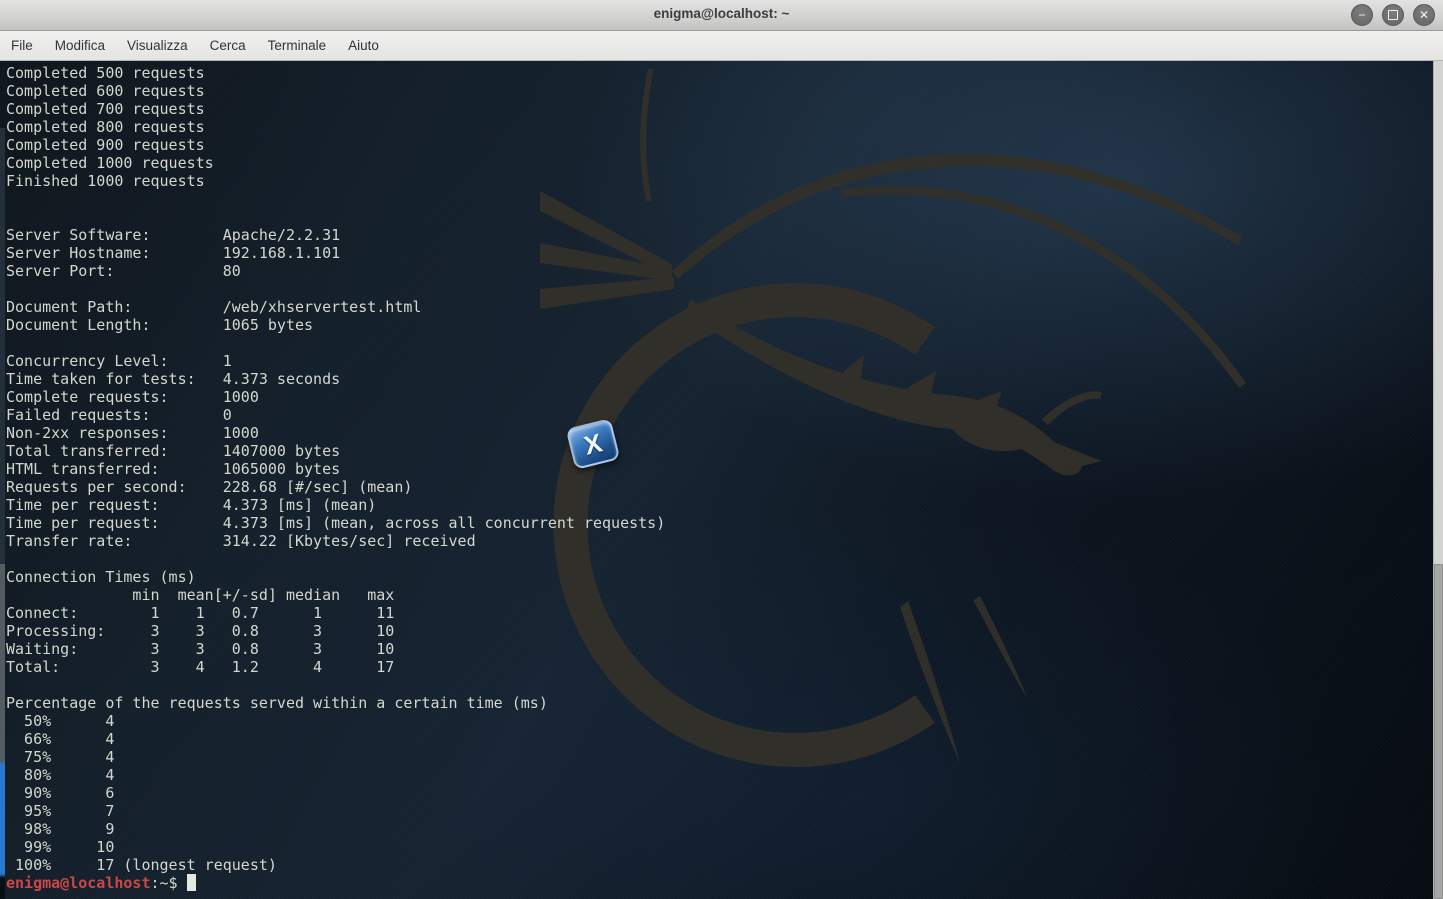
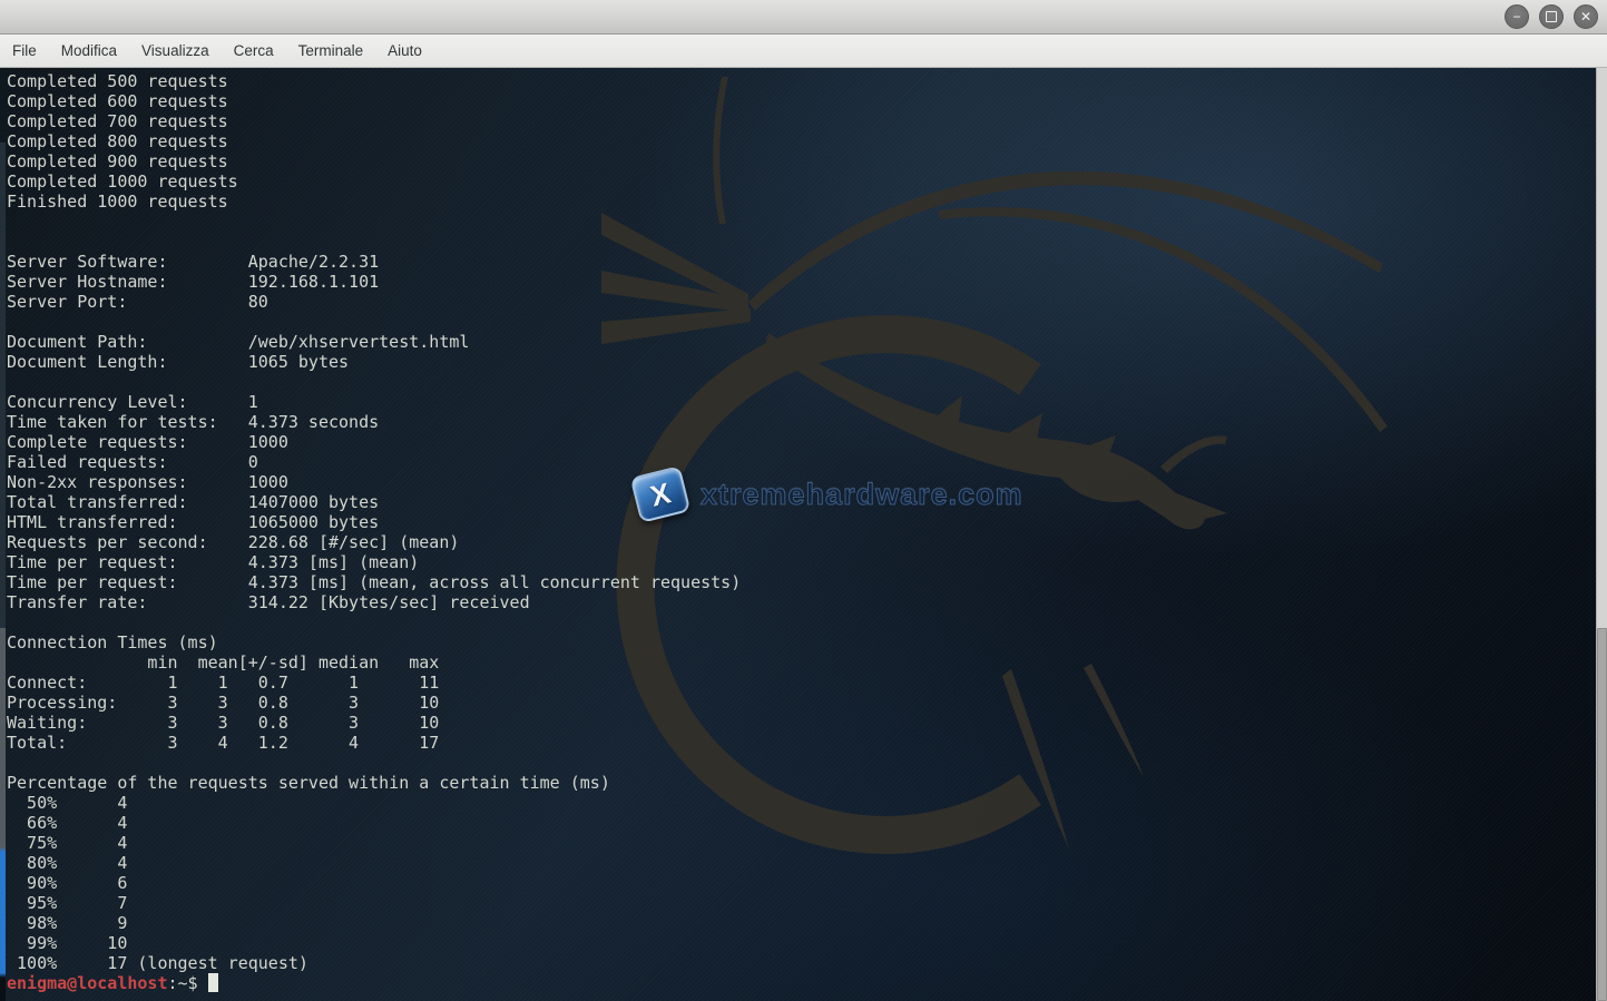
- enigma@localhost: ~
  −
  ✕
  File
  Modifica
  Visualizza
  Cerca
  Terminale
  Aiuto
+ xtremehardware.com
  Completed 500 requests
  Completed 600 requests
  Completed 700 requests
  Completed 800 requests
  Completed 900 requests
  Completed 1000 requests
  Finished 1000 requests
  Server Software: Apache/2.2.31
  Server Hostname: 192.168.1.101
  Server Port: 80
  Document Path: /web/xhservertest.html
  Document Length: 1065 bytes
  Concurrency Level: 1
  Time taken for tests: 4.373 seconds
  Complete requests: 1000
  Failed requests: 0
  Non-2xx responses: 1000
  Total transferred: 1407000 bytes
  HTML transferred: 1065000 bytes
  Requests per second: 228.68 [#/sec] (mean)
  Time per request: 4.373 [ms] (mean)
  Time per request: 4.373 [ms] (mean, across all concurrent requests)
  Transfer rate: 314.22 [Kbytes/sec] received
  Connection Times (ms)
  min mean[+/-sd] median max
  Connect: 1 1 0.7 1 11
  Processing: 3 3 0.8 3 10
  Waiting: 3 3 0.8 3 10
  Total: 3 4 1.2 4 17
  Percentage of the requests served within a certain time (ms)
  50% 4
  66% 4
  75% 4
  80% 4
  90% 6
  95% 7
  98% 9
  99% 10
  100% 17 (longest request) enigma@localhost:~$
